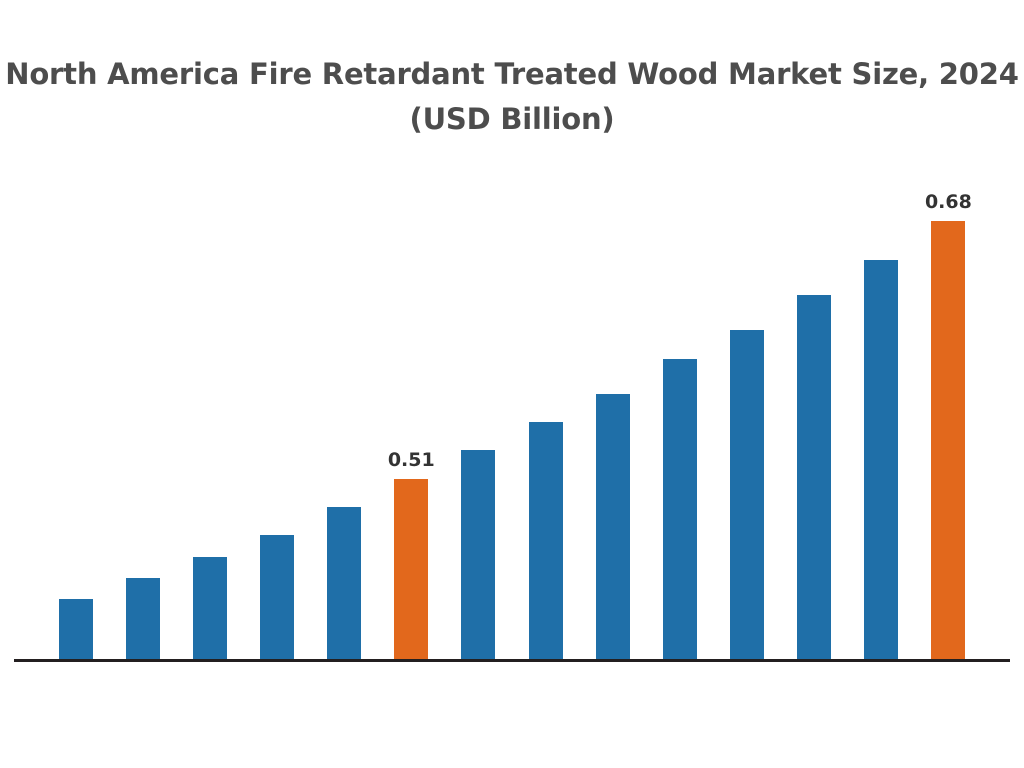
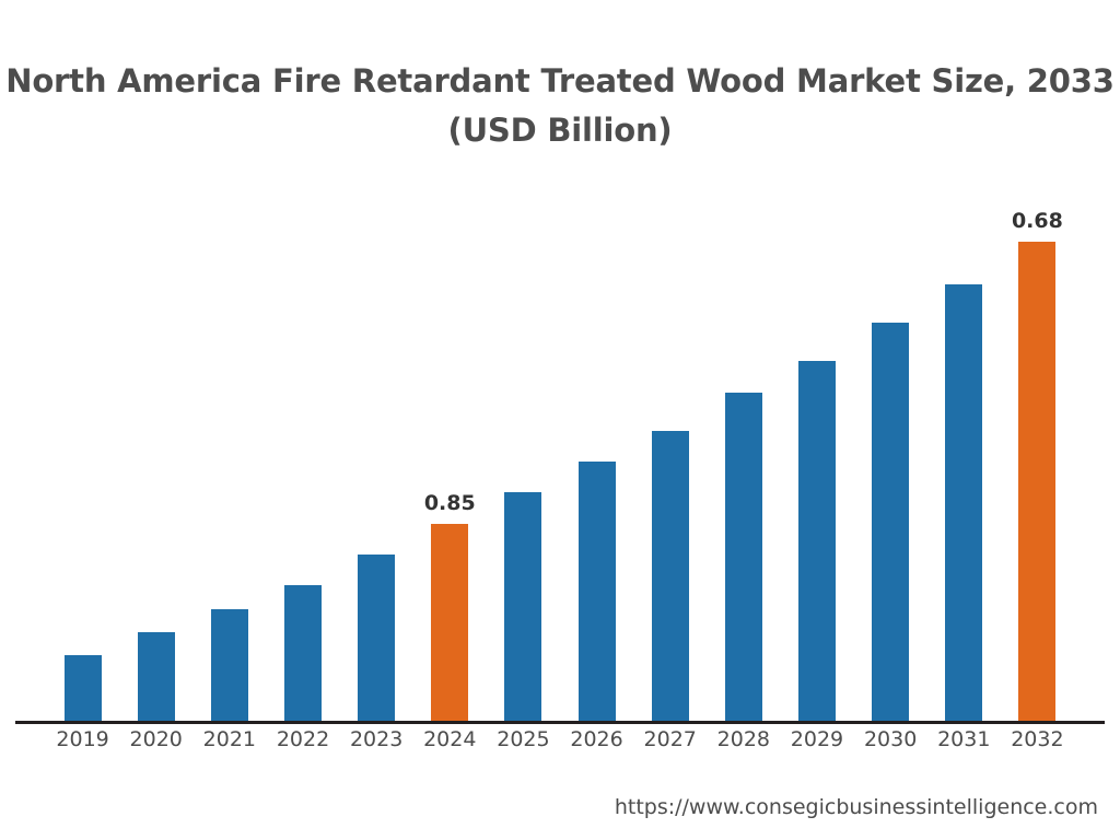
- North America Fire Retardant Treated Wood Market Size, 2024
+ North America Fire Retardant Treated Wood Market Size, 2033
  (USD Billion)
- 0.51
+ 0.85
  0.68
+ 2019
+ 2020
+ 2021
+ 2022
+ 2023
+ 2024
+ 2025
+ 2026
+ 2027
+ 2028
+ 2029
+ 2030
+ 2031
+ 2032
+ https://www.consegicbusinessintelligence.com
